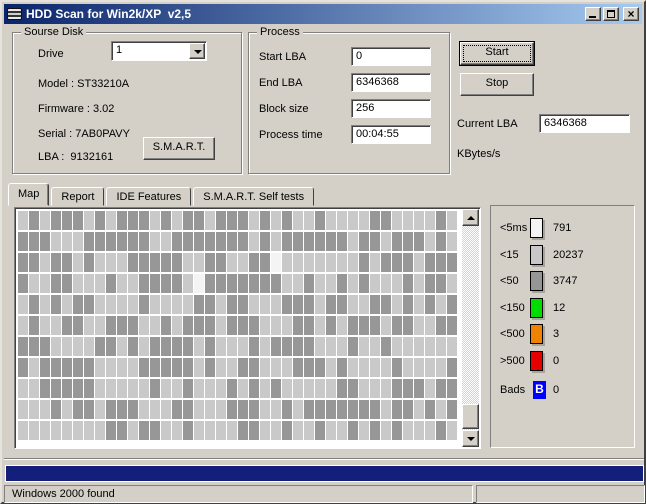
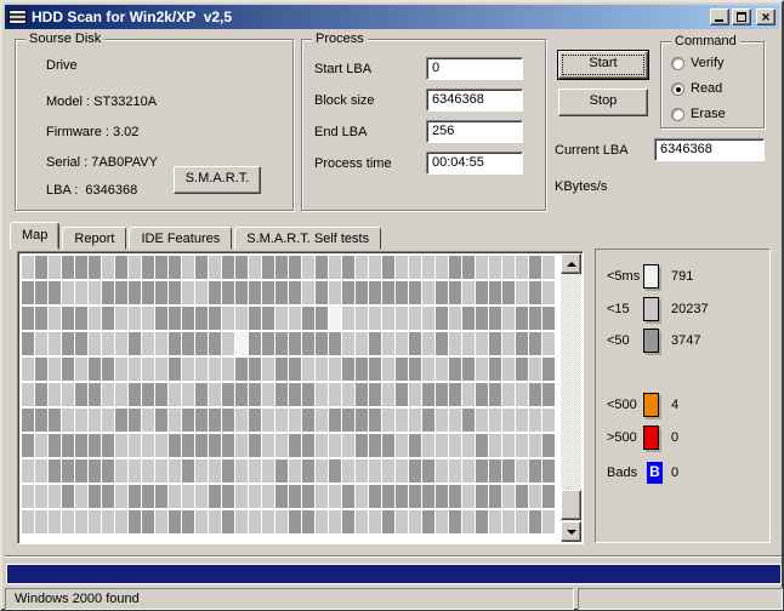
  HDD Scan for Win2k/XP v2,5
  ×
  Sourse Disk
  Drive
- 1
  Model : ST33210A
  Firmware : 3.02
  Serial : 7AB0PAVY
- LBA : 9132161
+ LBA : 6346368
  S.M.A.R.T.
  Process
  Start LBA
  0
- End LBA
+ Block size
  6346368
- Block size
+ End LBA
  256
  Process time
  00:04:55
  Start
  Stop
+ Command
+ Verify
+ Read
+ Erase
  Current LBA
  6346368
  KBytes/s
  Map
  Report
  IDE Features
  S.M.A.R.T. Self tests
  <5ms
  791
  <15
  20237
  <50
  3747
- <150
- 12
  <500
- 3
+ 4
  >500
  0
  Bads
  B
  0
  Windows 2000 found
